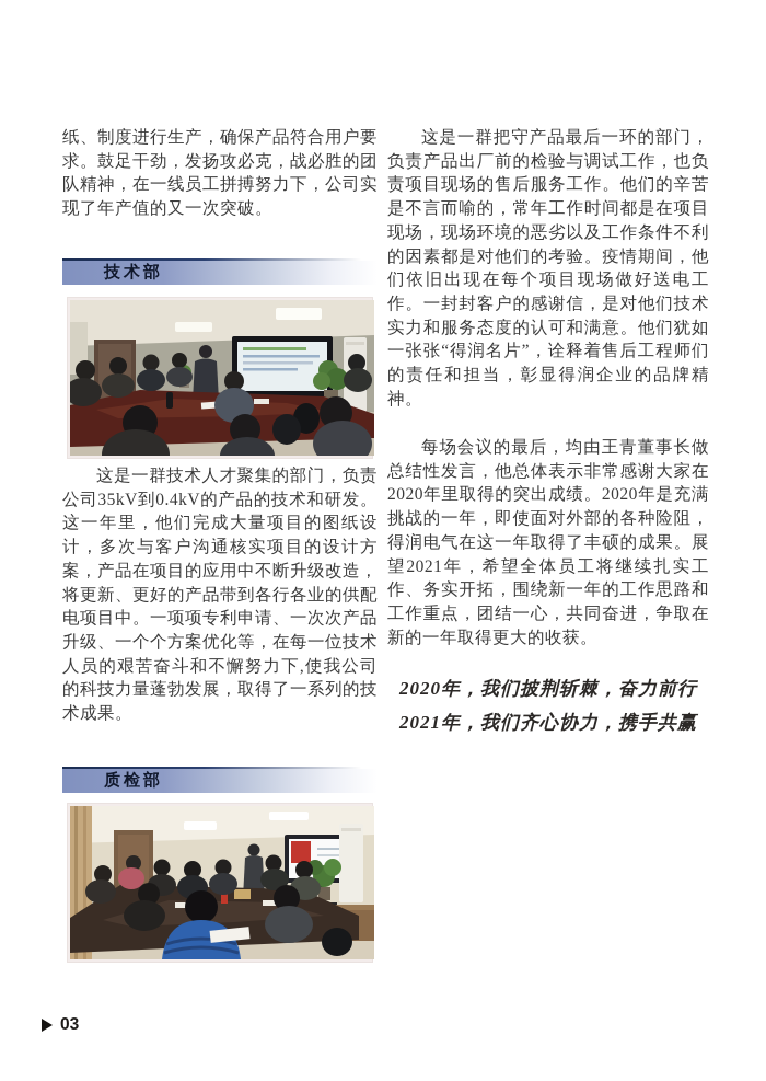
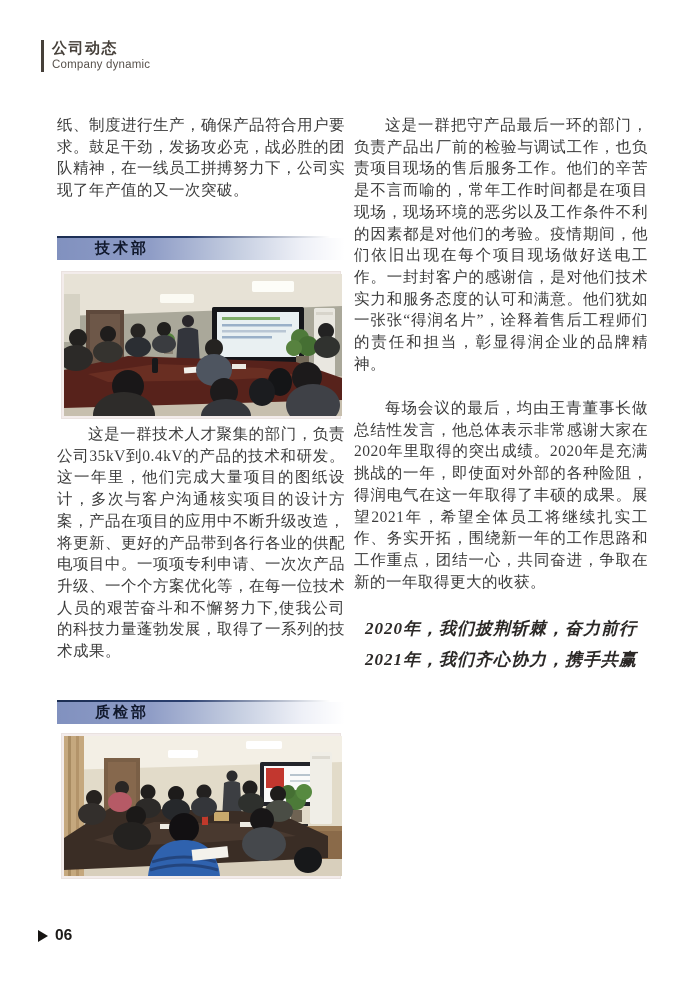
+ 公司动态
+ Company dynamic
  纸、制度进行生产，确保产品符合用户要求。鼓足干劲，发扬攻必克，战必胜的团队精神，在一线员工拼搏努力下，公司实现了年产值的又一次突破。
  技术部
  这是一群技术人才聚集的部门，负责公司35kV到0.4kV的产品的技术和研发。这一年里，他们完成大量项目的图纸设计，多次与客户沟通核实项目的设计方案，产品在项目的应用中不断升级改造，将更新、更好的产品带到各行各业的供配电项目中。一项项专利申请、一次次产品升级、一个个方案优化等，在每一位技术人员的艰苦奋斗和不懈努力下,使我公司的科技力量蓬勃发展，取得了一系列的技术成果。
  质检部
  这是一群把守产品最后一环的部门，负责产品出厂前的检验与调试工作，也负责项目现场的售后服务工作。他们的辛苦是不言而喻的，常年工作时间都是在项目现场，现场环境的恶劣以及工作条件不利的因素都是对他们的考验。疫情期间，他们依旧出现在每个项目现场做好送电工作。一封封客户的感谢信，是对他们技术实力和服务态度的认可和满意。他们犹如一张张“得润名片”，诠释着售后工程师们的责任和担当，彰显得润企业的品牌精神。
  每场会议的最后，均由王青董事长做总结性发言，他总体表示非常感谢大家在2020年里取得的突出成绩。2020年是充满挑战的一年，即使面对外部的各种险阻，得润电气在这一年取得了丰硕的成果。展望2021年，希望全体员工将继续扎实工作、务实开拓，围绕新一年的工作思路和工作重点，团结一心，共同奋进，争取在新的一年取得更大的收获。
  2020年，我们披荆斩棘，奋力前行
  2021年，我们齐心协力，携手共赢
- 03
+ 06
